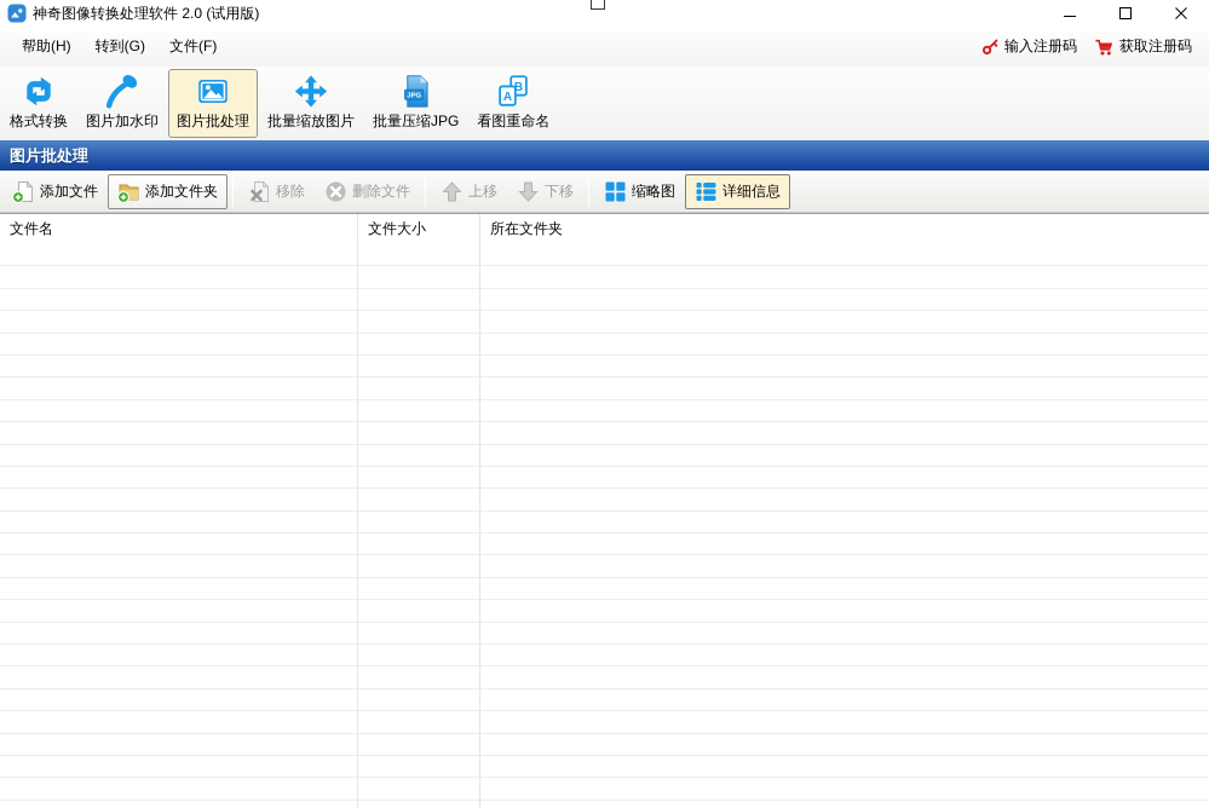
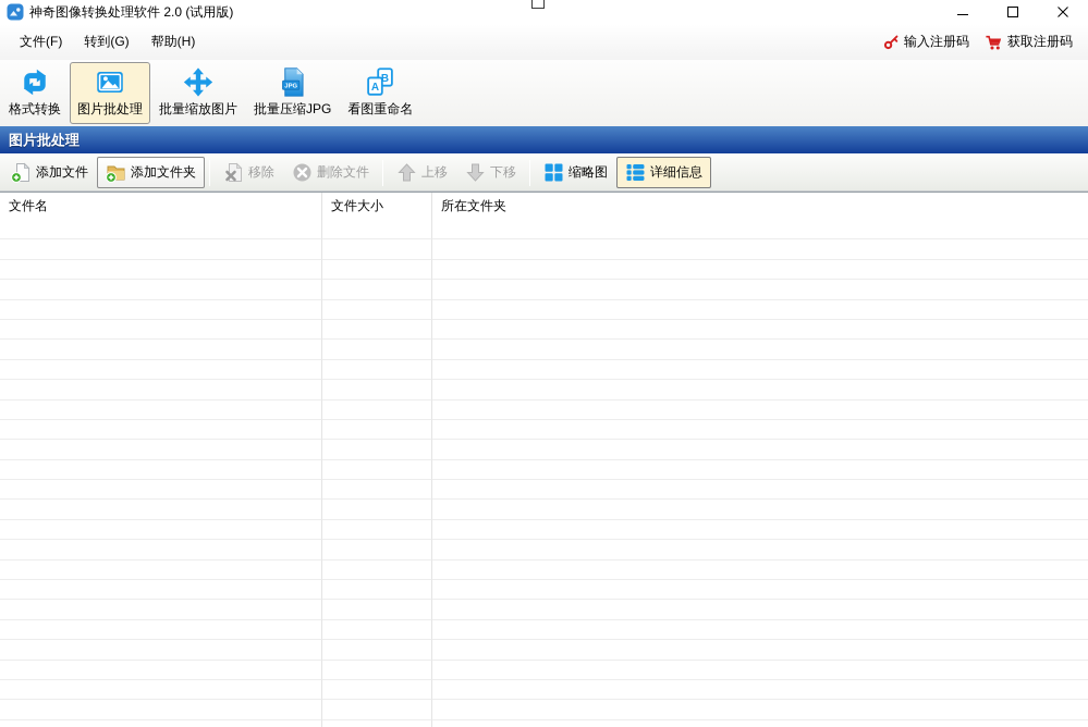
  神奇图像转换处理软件 2.0 (试用版)
- 帮助(H)
+ 文件(F)
  转到(G)
- 文件(F)
+ 帮助(H)
  输入注册码
  获取注册码
  格式转换
- 图片加水印
  图片批处理
  批量缩放图片
  批量压缩JPG
  B
  A
  看图重命名
  图片批处理
  添加文件
  添加文件夹
  移除
  删除文件
  上移
  下移
  缩略图
  详细信息
  文件名
  文件大小
  所在文件夹
